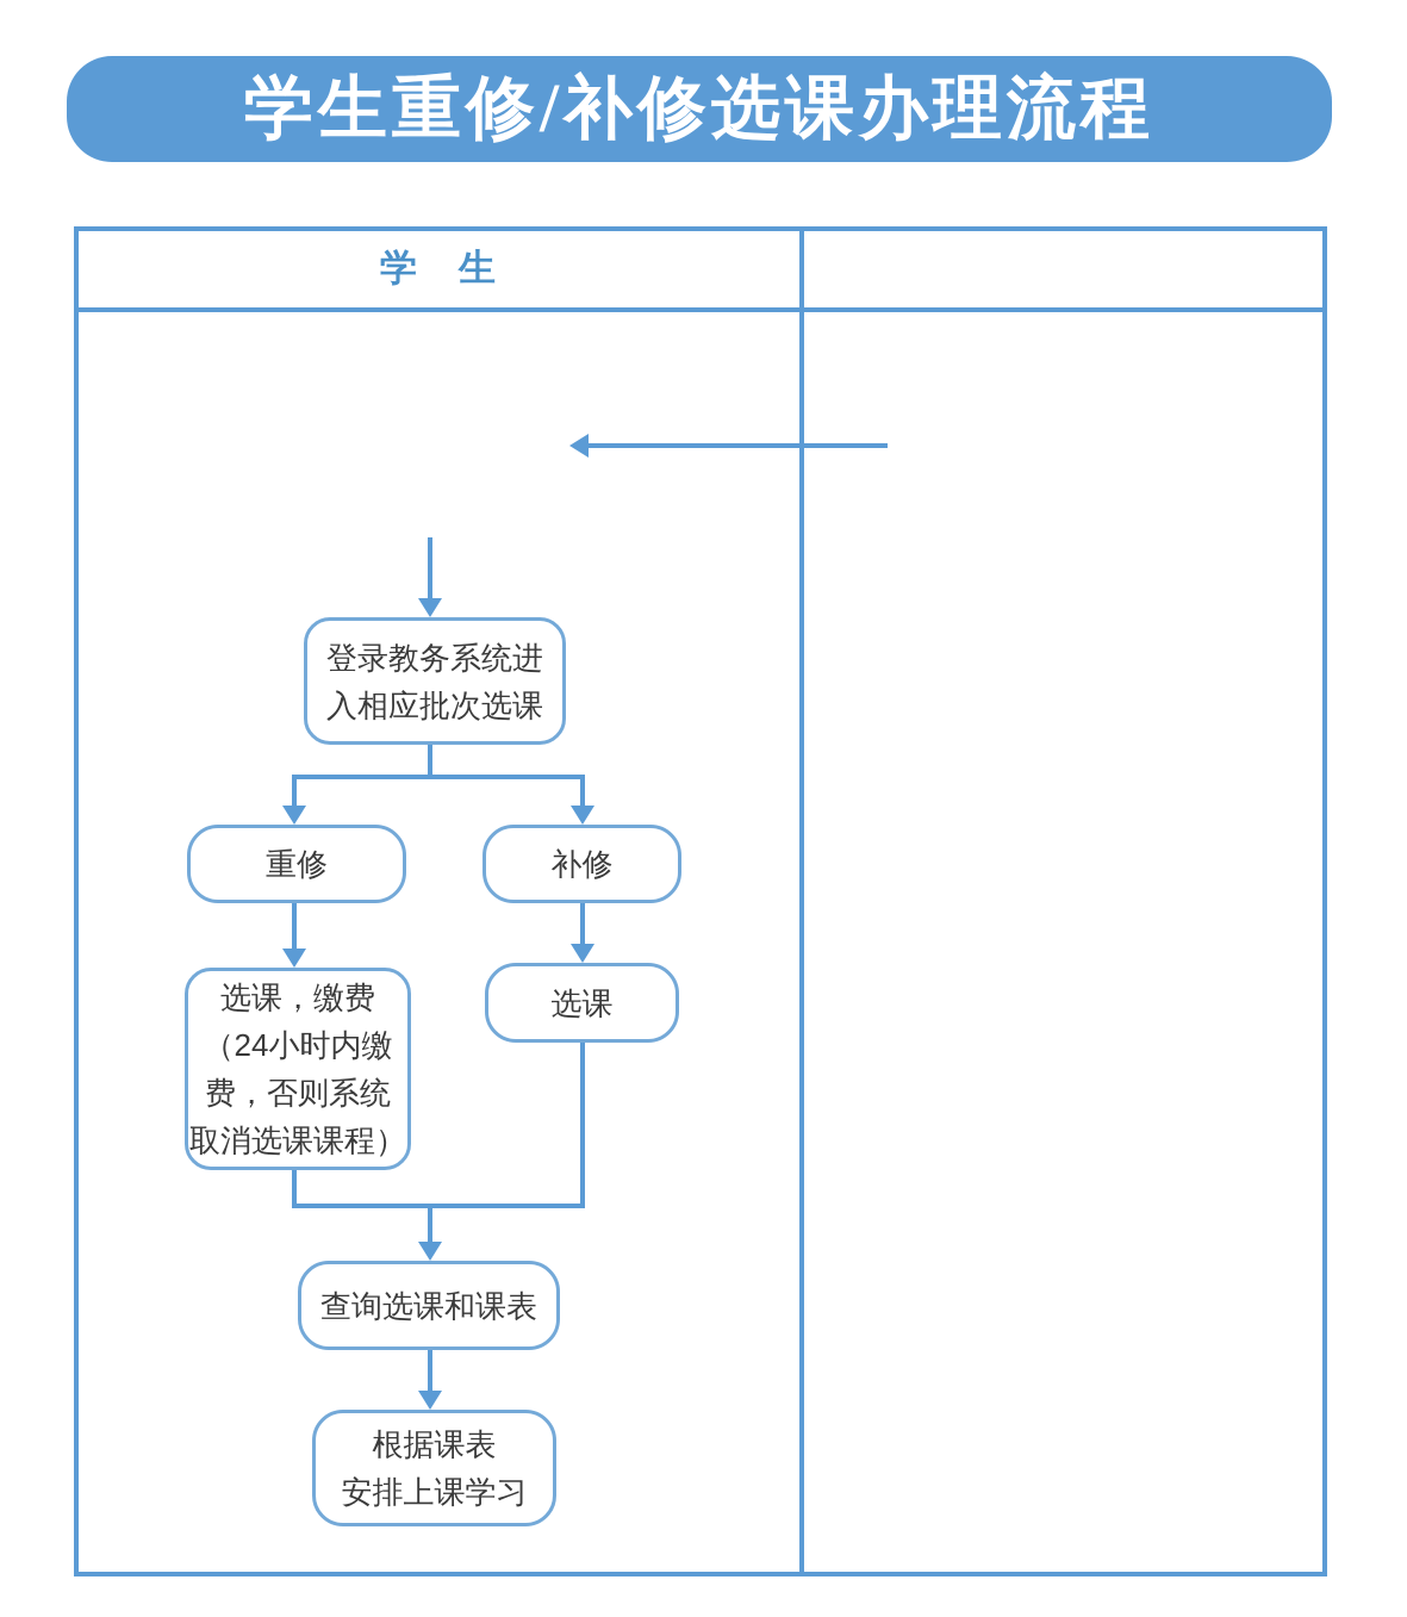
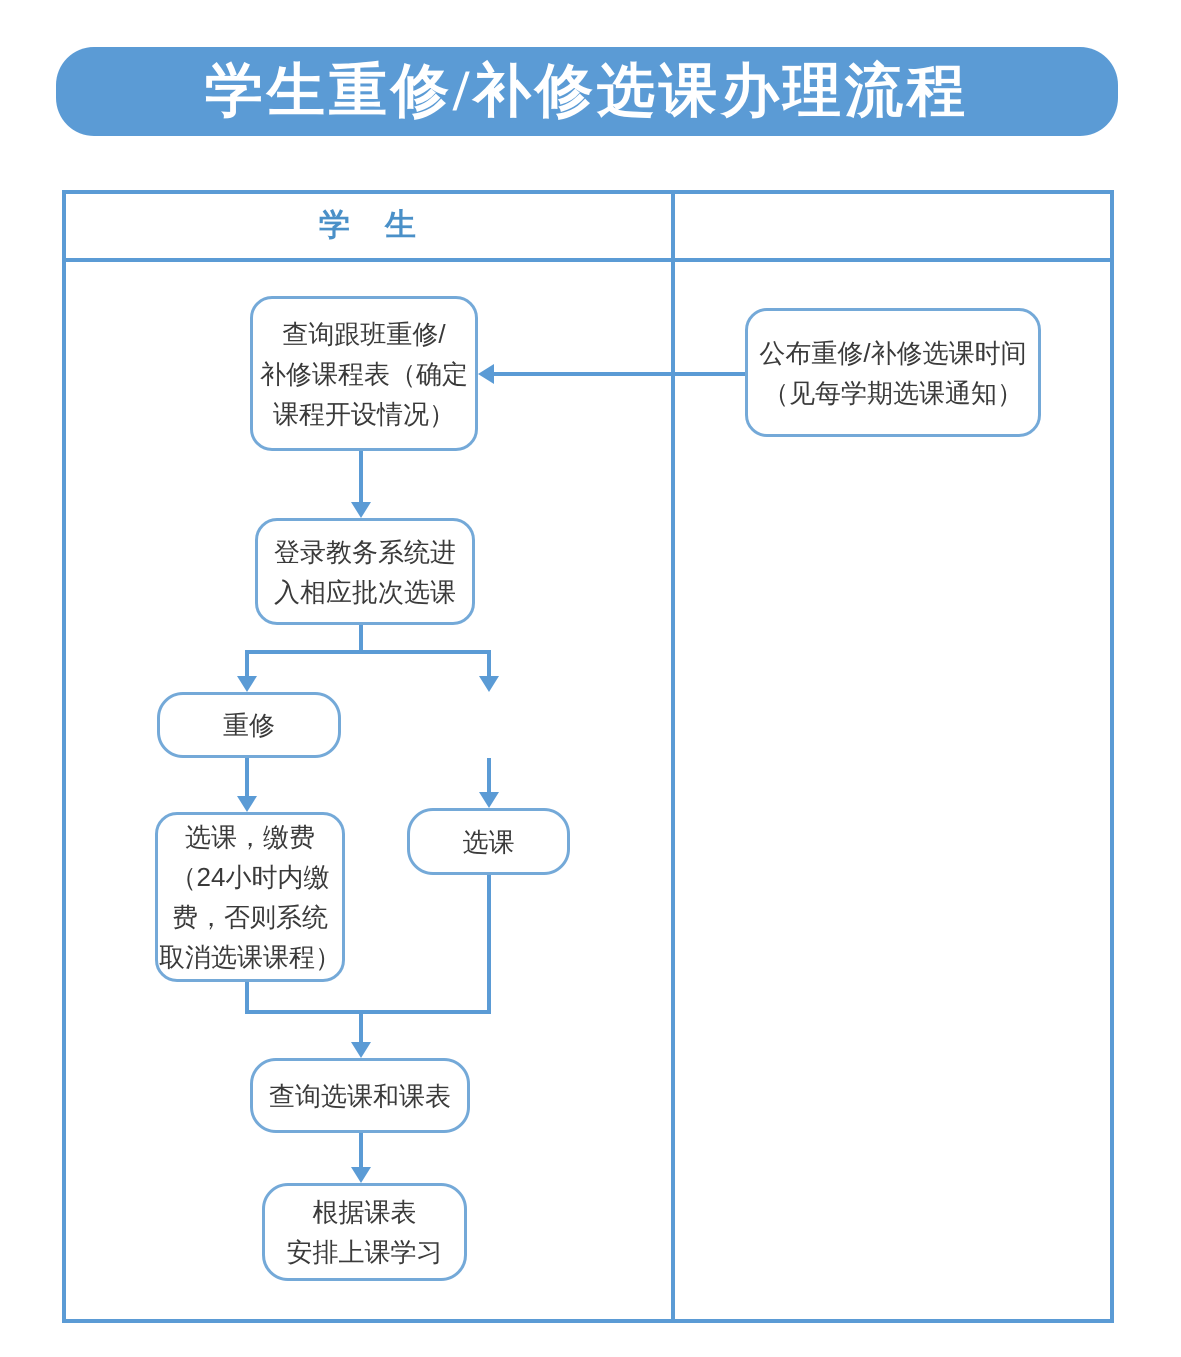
  学生重修/补修选课办理流程
  学 生
+ 查询跟班重修/
+ 补修课程表（确定
+ 课程开设情况）
+ 公布重修/补修选课时间
+ （见每学期选课通知）
  登录教务系统进
  入相应批次选课
  重修
- 补修
  选课，缴费
  （24小时内缴
  费，否则系统
  取消选课课程）
  选课
  查询选课和课表
  根据课表
  安排上课学习
